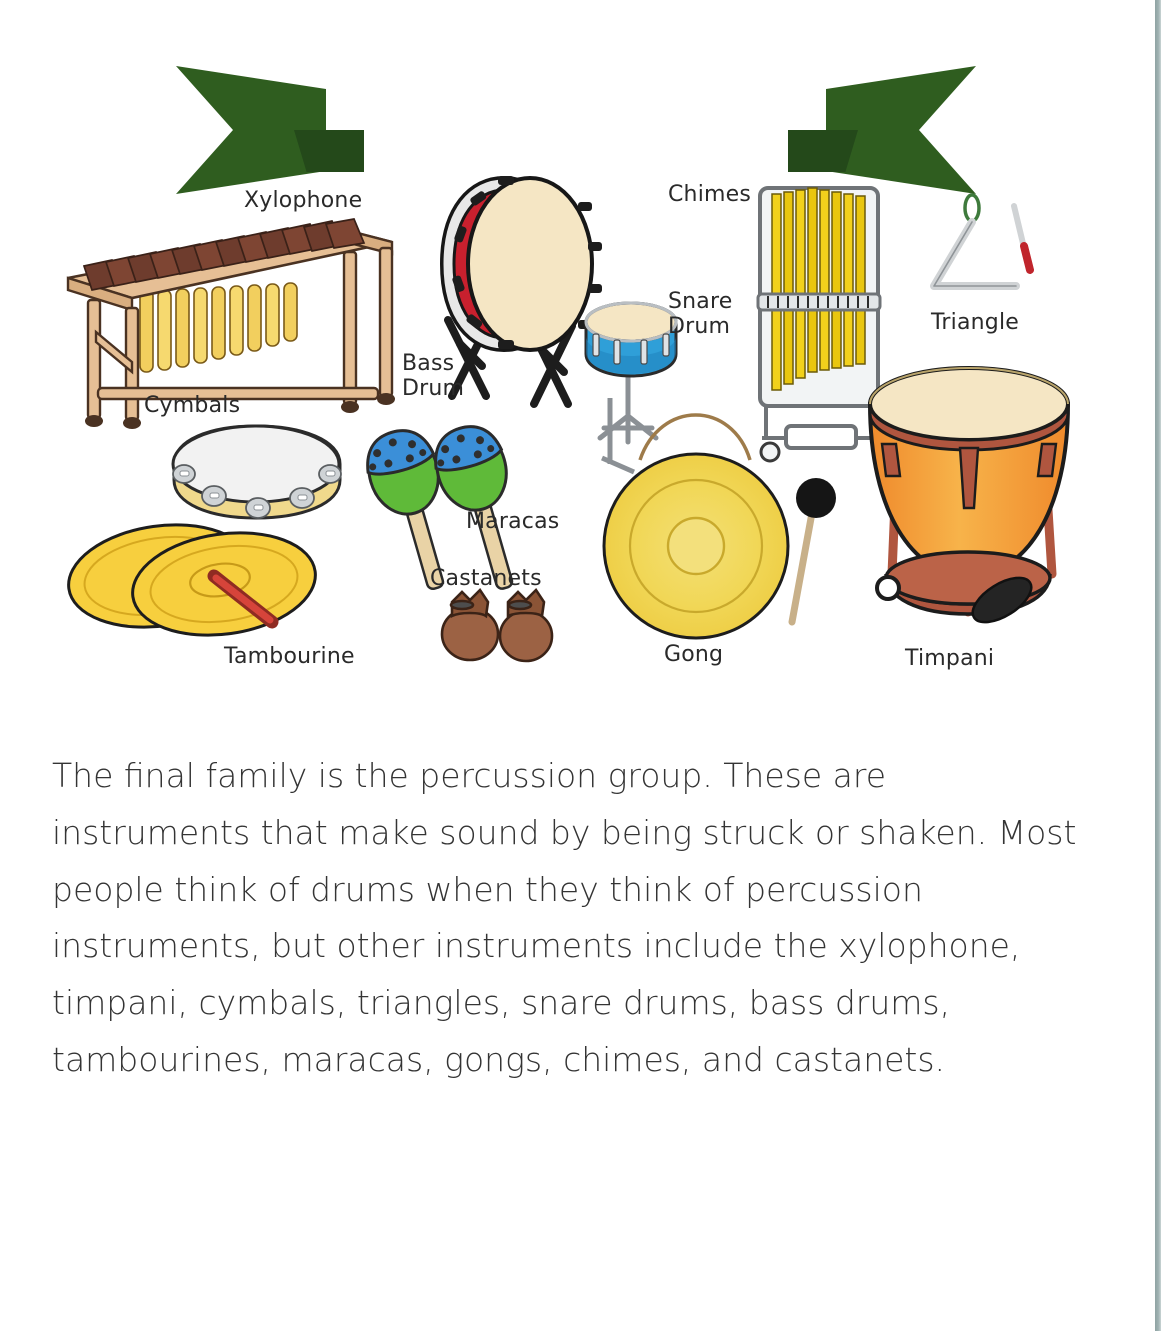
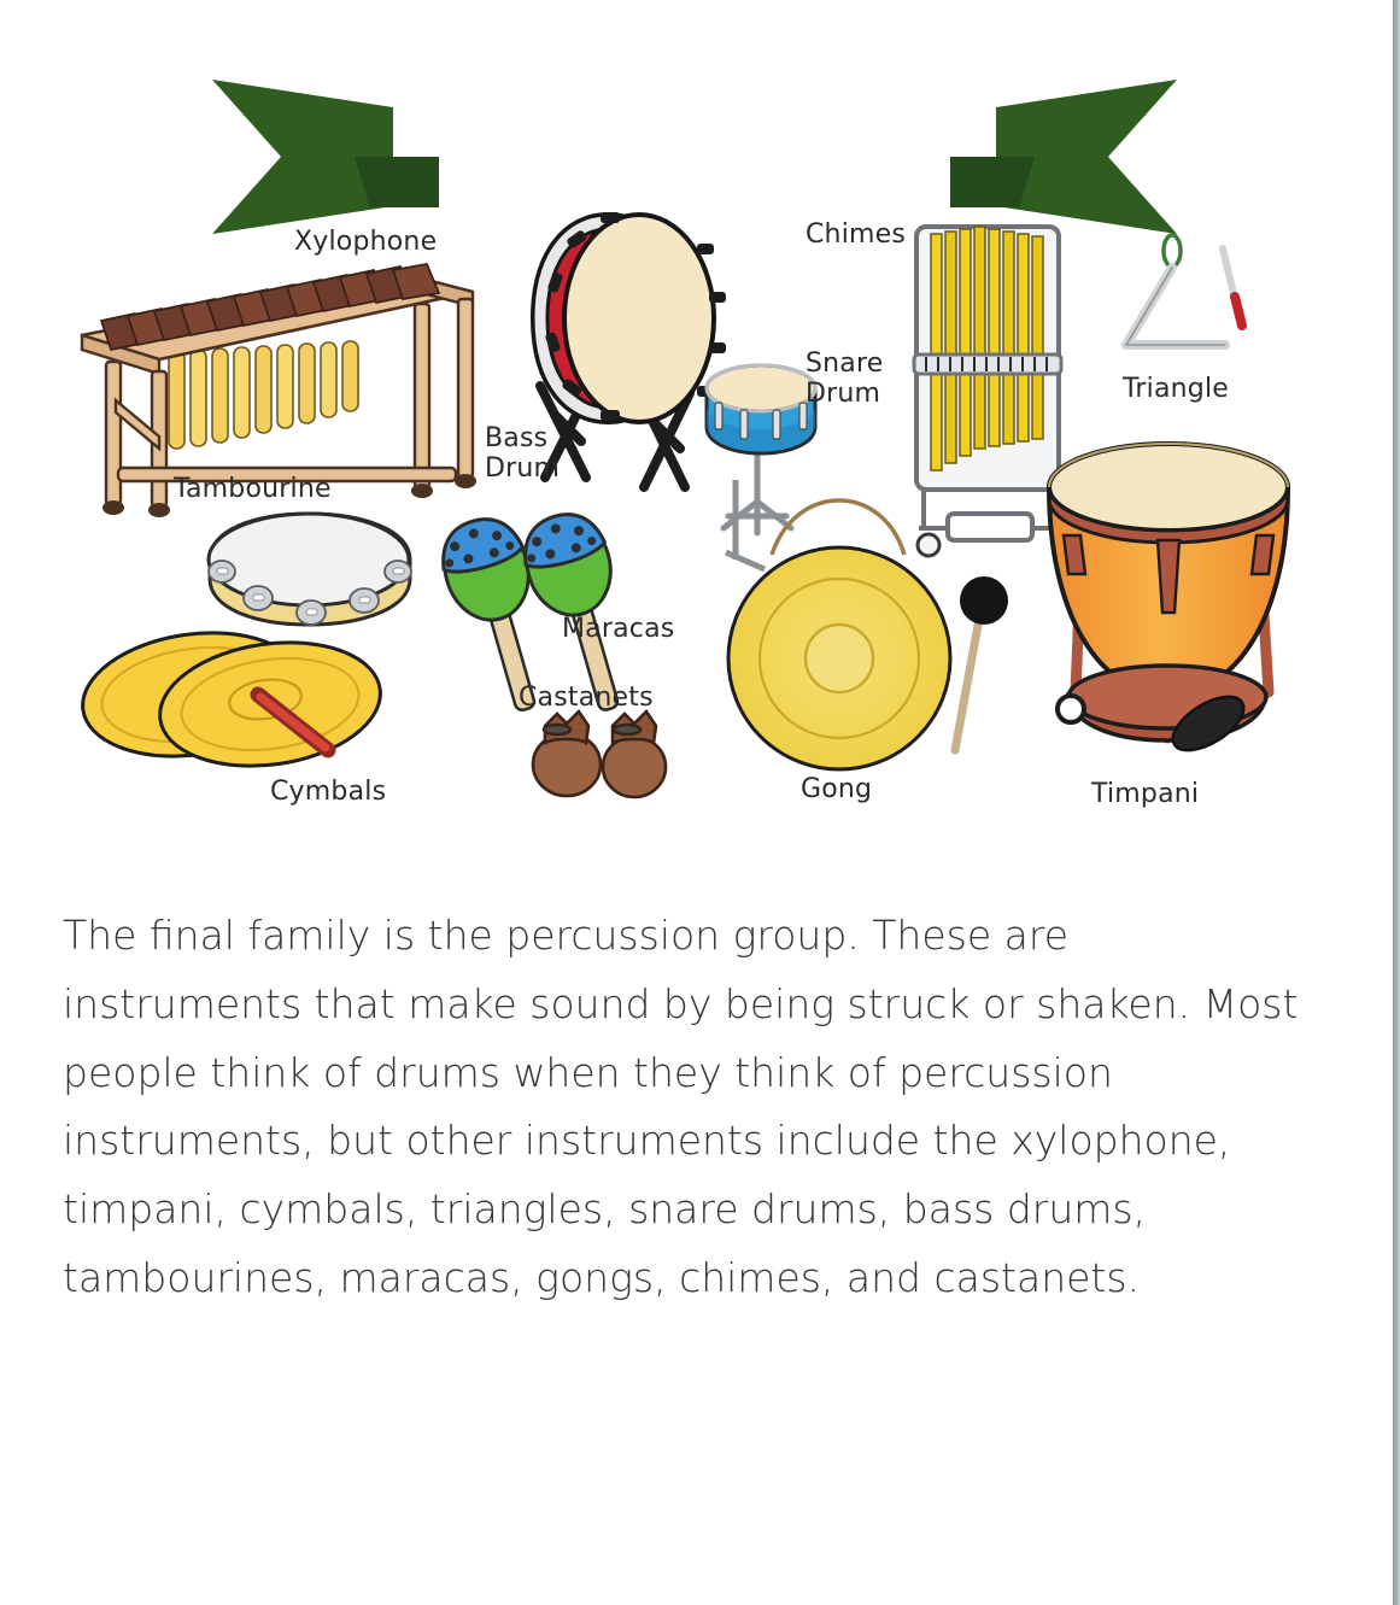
  Xylophone
  Bass
  Drum
  Chimes
  Snare
  Drum
  Triangle
- Cymbals
+ Tambourine
  Maracas
  Castanets
- Tambourine
+ Cymbals
  Gong
  Timpani
  The final family is the percussion group. These are instruments that make sound by being struck or shaken. Most people think of drums when they think of percussion instruments, but other instruments include the xylophone, timpani, cymbals, triangles, snare drums, bass drums, tambourines, maracas, gongs, chimes, and castanets.
